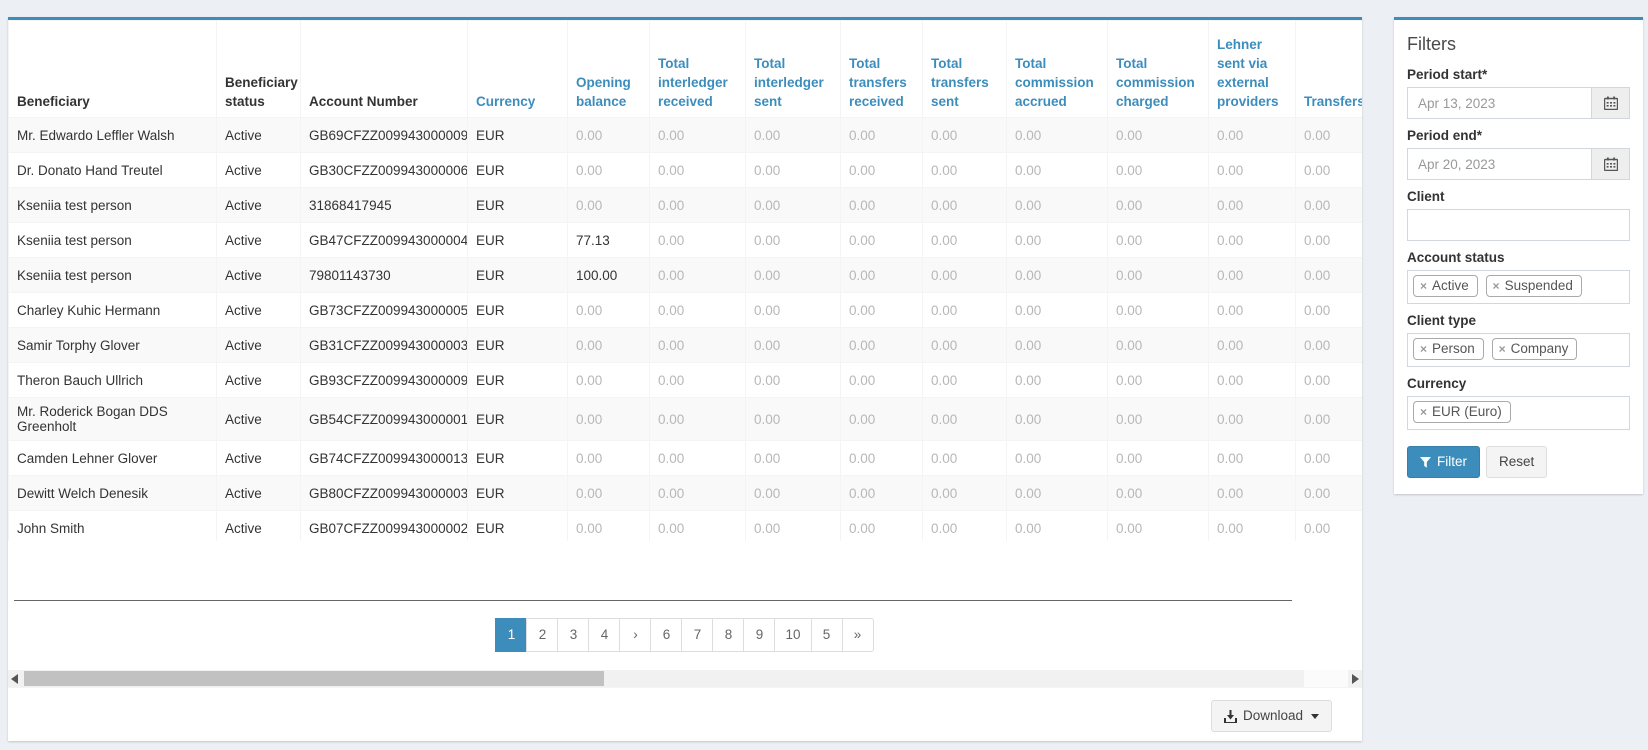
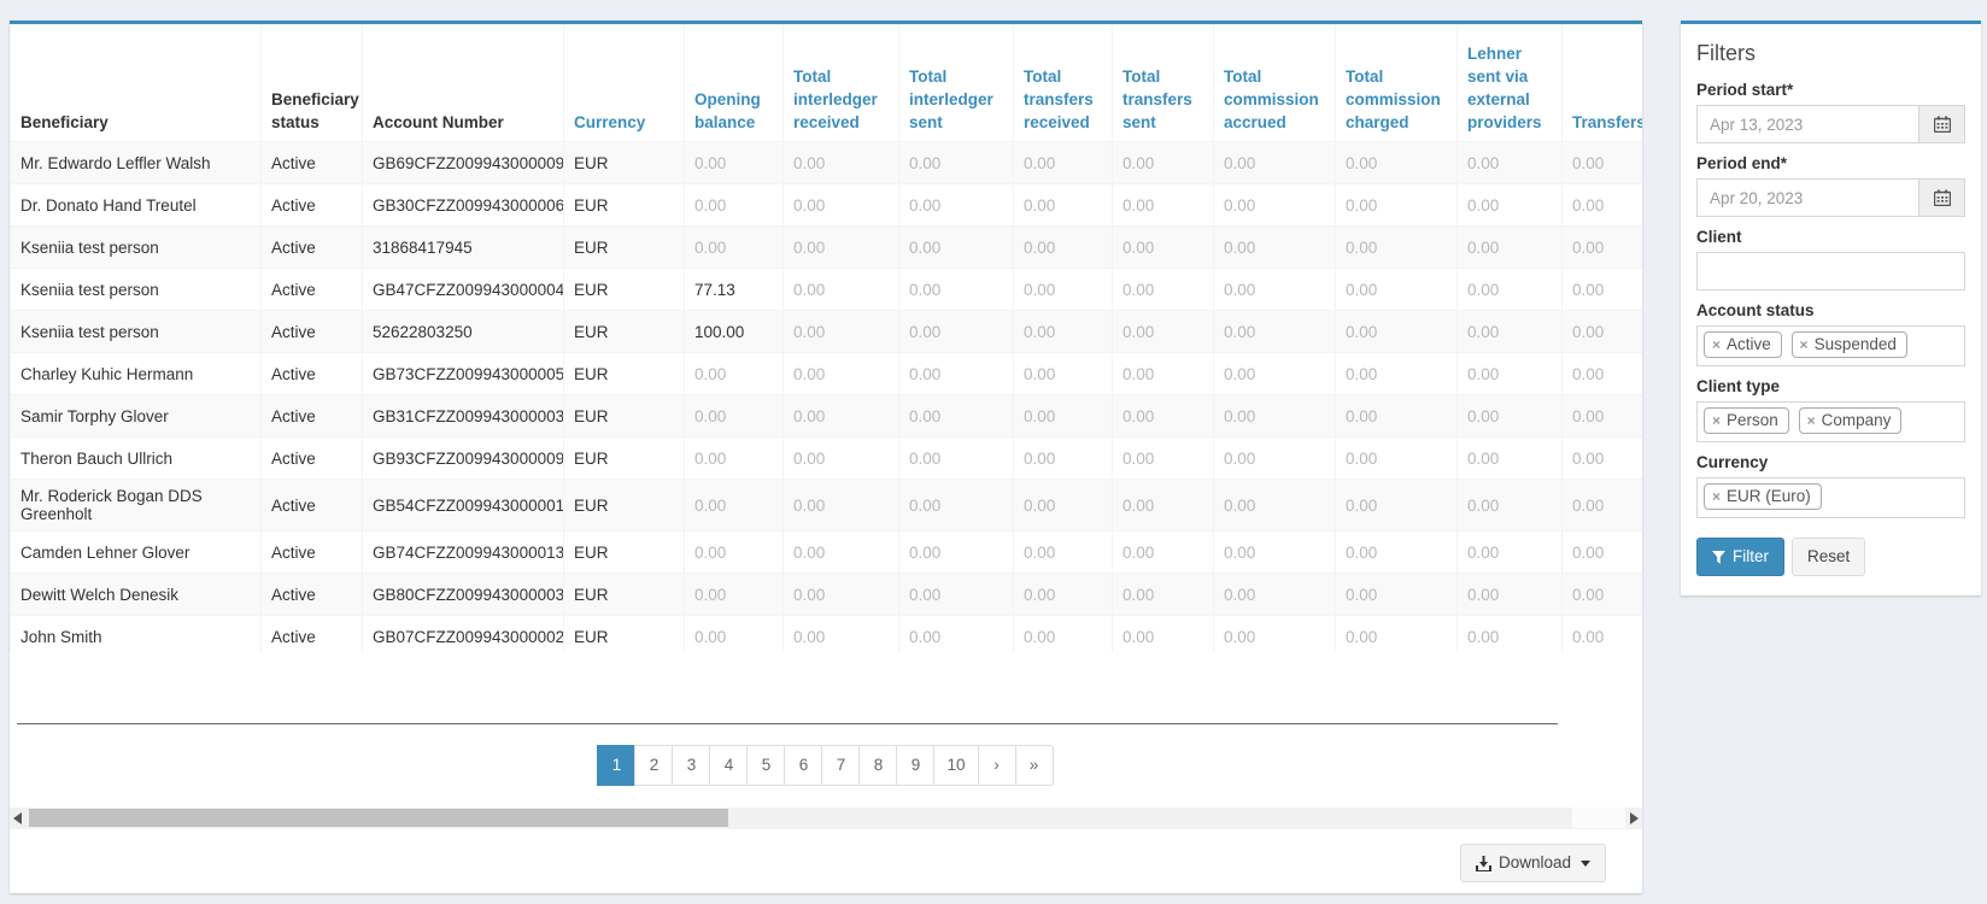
  	Beneficiary	Beneficiary status	Account Number	Currency	Opening balance	Total interledger received	Total interledger sent	Total transfers received	Total transfers sent	Total commission accrued	Total commission charged	Lehner sent via external providers	Transfers
  Mr. Edwardo Leffler Walsh	Active	GB69CFZZ009943000009	EUR	0.00	0.00	0.00	0.00	0.00	0.00	0.00	0.00	0.00
  Dr. Donato Hand Treutel	Active	GB30CFZZ009943000006	EUR	0.00	0.00	0.00	0.00	0.00	0.00	0.00	0.00	0.00
  Kseniia test person	Active	31868417945	EUR	0.00	0.00	0.00	0.00	0.00	0.00	0.00	0.00	0.00
  Kseniia test person	Active	GB47CFZZ009943000004	EUR	77.13	0.00	0.00	0.00	0.00	0.00	0.00	0.00	0.00
- Kseniia test person	Active	79801143730	EUR	100.00	0.00	0.00	0.00	0.00	0.00	0.00	0.00	0.00
+ Kseniia test person	Active	52622803250	EUR	100.00	0.00	0.00	0.00	0.00	0.00	0.00	0.00	0.00
  Charley Kuhic Hermann	Active	GB73CFZZ009943000005	EUR	0.00	0.00	0.00	0.00	0.00	0.00	0.00	0.00	0.00
  Samir Torphy Glover	Active	GB31CFZZ009943000003	EUR	0.00	0.00	0.00	0.00	0.00	0.00	0.00	0.00	0.00
  Theron Bauch Ullrich	Active	GB93CFZZ009943000009	EUR	0.00	0.00	0.00	0.00	0.00	0.00	0.00	0.00	0.00
  Mr. Roderick Bogan DDS Greenholt	Active	GB54CFZZ009943000001	EUR	0.00	0.00	0.00	0.00	0.00	0.00	0.00	0.00	0.00
  Camden Lehner Glover	Active	GB74CFZZ009943000013	EUR	0.00	0.00	0.00	0.00	0.00	0.00	0.00	0.00	0.00
  Dewitt Welch Denesik	Active	GB80CFZZ009943000003	EUR	0.00	0.00	0.00	0.00	0.00	0.00	0.00	0.00	0.00
  John Smith	Active	GB07CFZZ009943000002	EUR	0.00	0.00	0.00	0.00	0.00	0.00	0.00	0.00	0.00
  1
  2
  3
  4
- ›
+ 5
  6
  7
  8
  9
  10
- 5
+ ›
  »
  Download
  Filters
  Period start*
  Apr 13, 2023
  Period end*
  Apr 20, 2023
  Client
  Account status
  × Active × Suspended
  Client type
  × Person × Company
  Currency
  × EUR (Euro)
  Filter
  Reset
